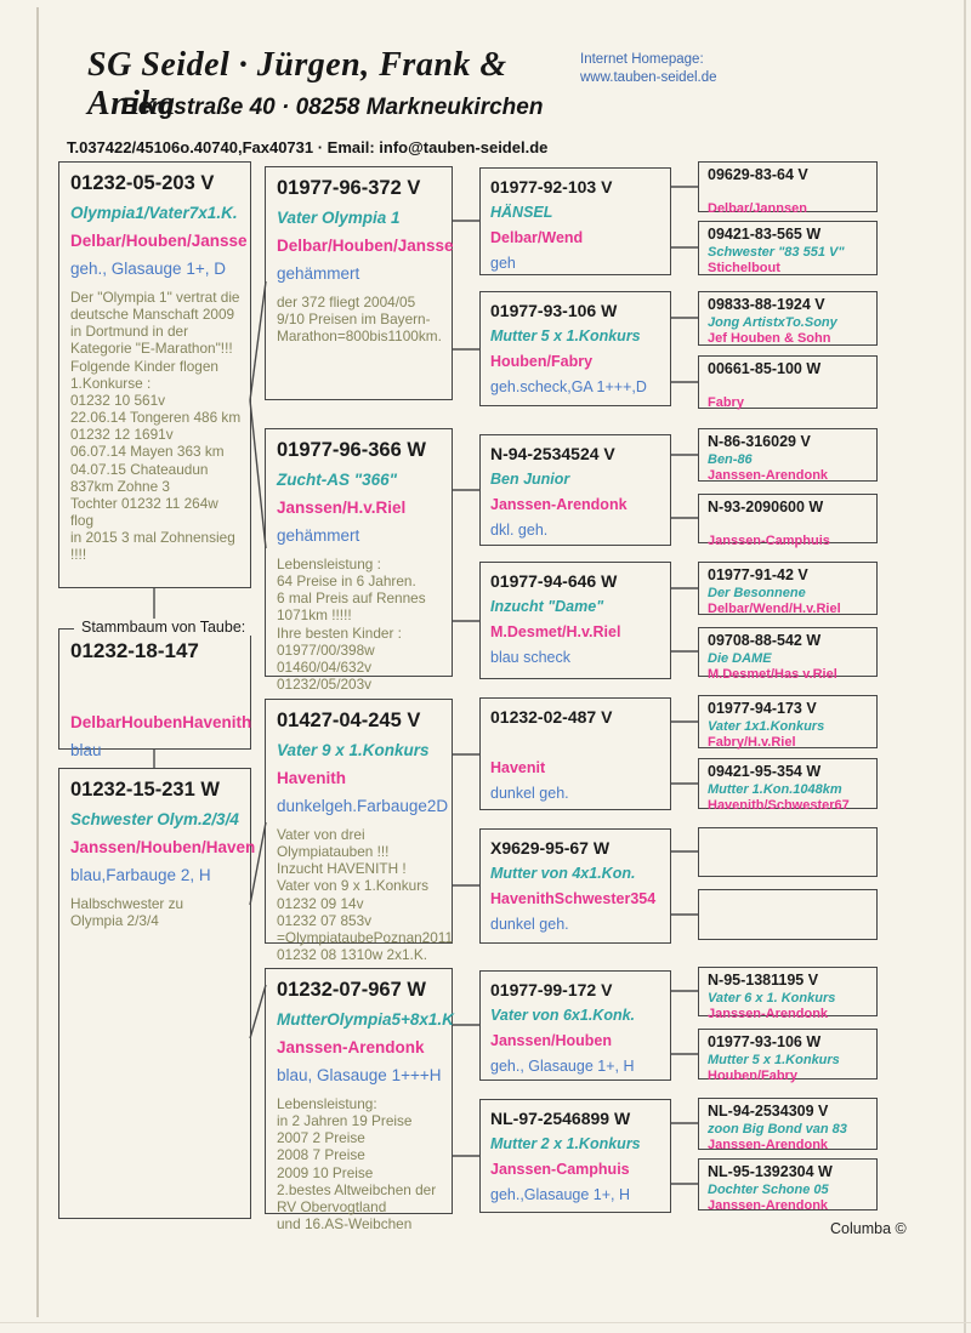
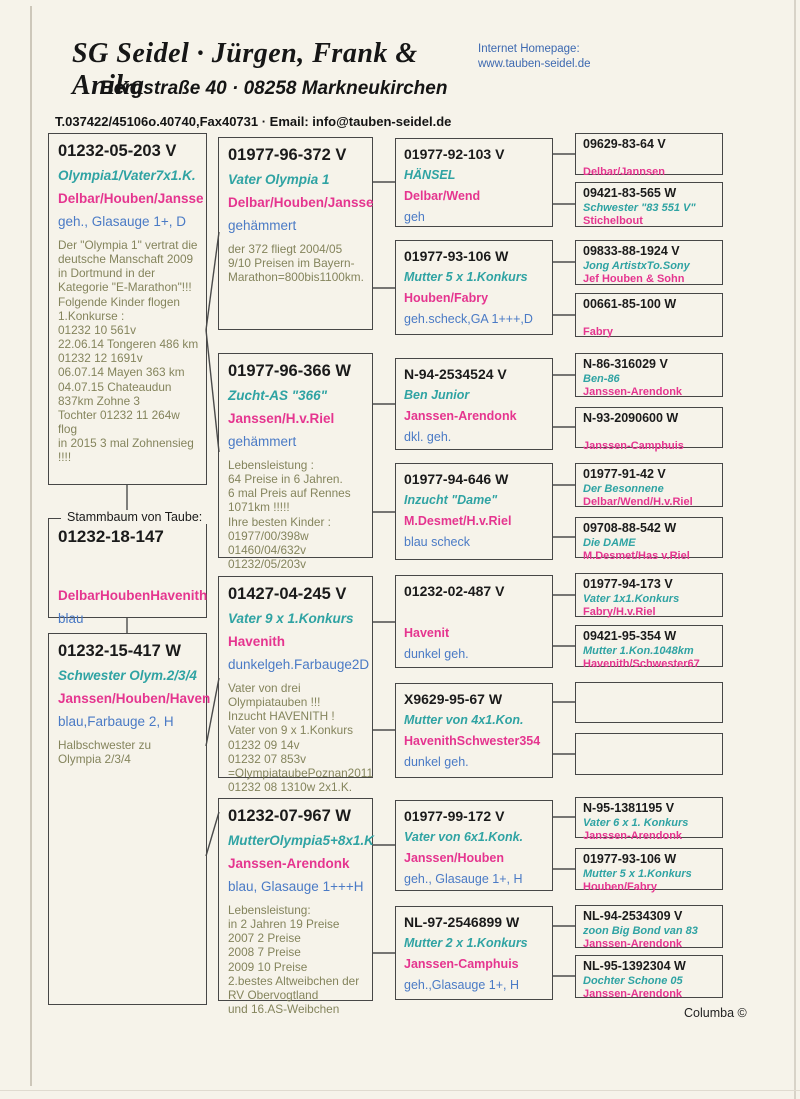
  SG Seidel · Jürgen, Frank & Anika
  Internet Homepage:
  www.tauben-seidel.de
  Bergstraße 40 · 08258 Markneukirchen
  T.037422/45106o.40740,Fax40731 · Email: info@tauben-seidel.de
  01232-05-203 V
  Olympia1/Vater7x1.K.
  Delbar/Houben/Jansse
  geh., Glasauge 1+, D
  Der "Olympia 1" vertrat die
  deutsche Manschaft 2009
  in Dortmund in der
  Kategorie "E-Marathon"!!!
  Folgende Kinder flogen
  1.Konkurse :
  01232 10 561v
  22.06.14 Tongeren 486 km
  01232 12 1691v
  06.07.14 Mayen 363 km
  04.07.15 Chateaudun
  837km Zohne 3
  Tochter 01232 11 264w flog
  in 2015 3 mal Zohnensieg
  !!!!
  Stammbaum von Taube:
  01232-18-147
  DelbarHoubenHavenith
  blau
- 01232-15-231 W
+ 01232-15-417 W
  Schwester Olym.2/3/4
  Janssen/Houben/Haven
  blau,Farbauge 2, H
  Halbschwester zu
  Olympia 2/3/4
  01977-96-372 V
  Vater Olympia 1
  Delbar/Houben/Jansse
  gehämmert
  der 372 fliegt 2004/05
  9/10 Preisen im Bayern-
  Marathon=800bis1100km.
  01977-96-366 W
  Zucht-AS "366"
  Janssen/H.v.Riel
  gehämmert
  Lebensleistung :
  64 Preise in 6 Jahren.
  6 mal Preis auf Rennes
  1071km !!!!!
  Ihre besten Kinder :
  01977/00/398w
  01460/04/632v
  01232/05/203v
  01427-04-245 V
  Vater 9 x 1.Konkurs
  Havenith
  dunkelgeh.Farbauge2D
  Vater von drei
  Olympiatauben !!!
  Inzucht HAVENITH !
  Vater von 9 x 1.Konkurs
  01232 09 14v
  01232 07 853v
  =OlympiataubePoznan2011
  01232 08 1310w 2x1.K.
  01232-07-967 W
  MutterOlympia5+8x1.K
  Janssen-Arendonk
  blau, Glasauge 1+++H
  Lebensleistung:
  in 2 Jahren 19 Preise
  2007 2 Preise
  2008 7 Preise
  2009 10 Preise
  2.bestes Altweibchen der
  RV Obervogtland
  und 16.AS-Weibchen
  01977-92-103 V
  HÄNSEL
  Delbar/Wend
  geh
  01977-93-106 W
  Mutter 5 x 1.Konkurs
  Houben/Fabry
  geh.scheck,GA 1+++,D
  N-94-2534524 V
  Ben Junior
  Janssen-Arendonk
  dkl. geh.
  01977-94-646 W
  Inzucht "Dame"
  M.Desmet/H.v.Riel
  blau scheck
  01232-02-487 V
  Havenit
  dunkel geh.
  X9629-95-67 W
  Mutter von 4x1.Kon.
  HavenithSchwester354
  dunkel geh.
  01977-99-172 V
  Vater von 6x1.Konk.
  Janssen/Houben
  geh., Glasauge 1+, H
  NL-97-2546899 W
  Mutter 2 x 1.Konkurs
  Janssen-Camphuis
  geh.,Glasauge 1+, H
  09629-83-64 V
  Delbar/Jannsen
  09421-83-565 W
  Schwester "83 551 V"
  Stichelbout
  09833-88-1924 V
  Jong ArtistxTo.Sony
  Jef Houben & Sohn
  00661-85-100 W
  Fabry
  N-86-316029 V
  Ben-86
  Janssen-Arendonk
  N-93-2090600 W
  Janssen-Camphuis
  01977-91-42 V
  Der Besonnene
  Delbar/Wend/H.v.Riel
  09708-88-542 W
  Die DAME
  M.Desmet/Has v.Riel
  01977-94-173 V
  Vater 1x1.Konkurs
  Fabry/H.v.Riel
  09421-95-354 W
  Mutter 1.Kon.1048km
  Havenith/Schwester67
  N-95-1381195 V
  Vater 6 x 1. Konkurs
  Janssen-Arendonk
  01977-93-106 W
  Mutter 5 x 1.Konkurs
  Houben/Fabry
  NL-94-2534309 V
  zoon Big Bond van 83
  Janssen-Arendonk
  NL-95-1392304 W
  Dochter Schone 05
  Janssen-Arendonk
  Columba ©
